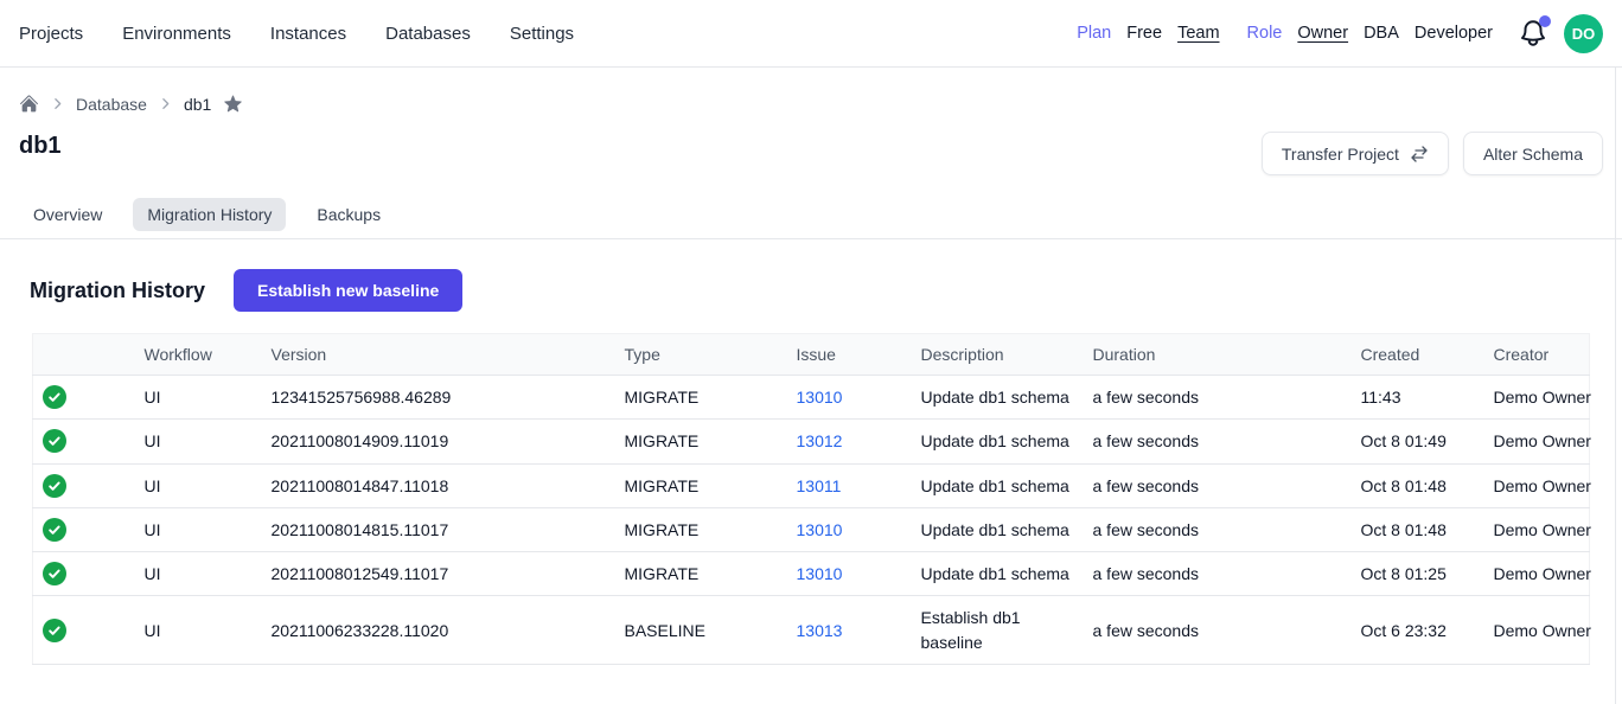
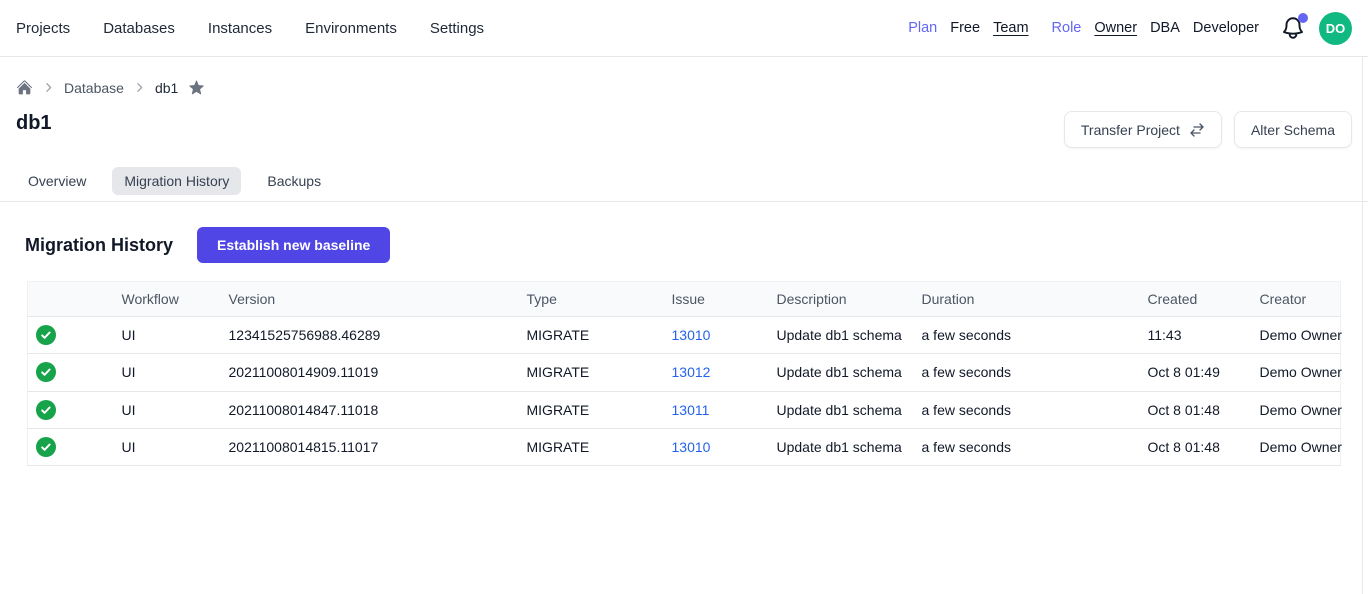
  Projects
- Environments
+ Databases
  Instances
- Databases
+ Environments
  Settings
  Plan
  Free
  Team
  Role
  Owner
  DBA
  Developer
  DO
  Database
  db1
  db1
  Transfer Project
  Alter Schema
  Overview
  Migration History
  Backups
  Migration History
  Establish new baseline
  	Workflow	Version	Type	Issue	Description	Duration	Created	Creator
  	UI	12341525756988.46289	MIGRATE	13010	Update db1 schema	a few seconds	11:43	Demo Owner
  	UI	20211008014909.11019	MIGRATE	13012	Update db1 schema	a few seconds	Oct 8 01:49	Demo Owner
  	UI	20211008014847.11018	MIGRATE	13011	Update db1 schema	a few seconds	Oct 8 01:48	Demo Owner
  	UI	20211008014815.11017	MIGRATE	13010	Update db1 schema	a few seconds	Oct 8 01:48	Demo Owner
- 	UI	20211008012549.11017	MIGRATE	13010	Update db1 schema	a few seconds	Oct 8 01:25	Demo Owner
- 	UI	20211006233228.11020	BASELINE	13013	Establish db1 baseline	a few seconds	Oct 6 23:32	Demo Owner
